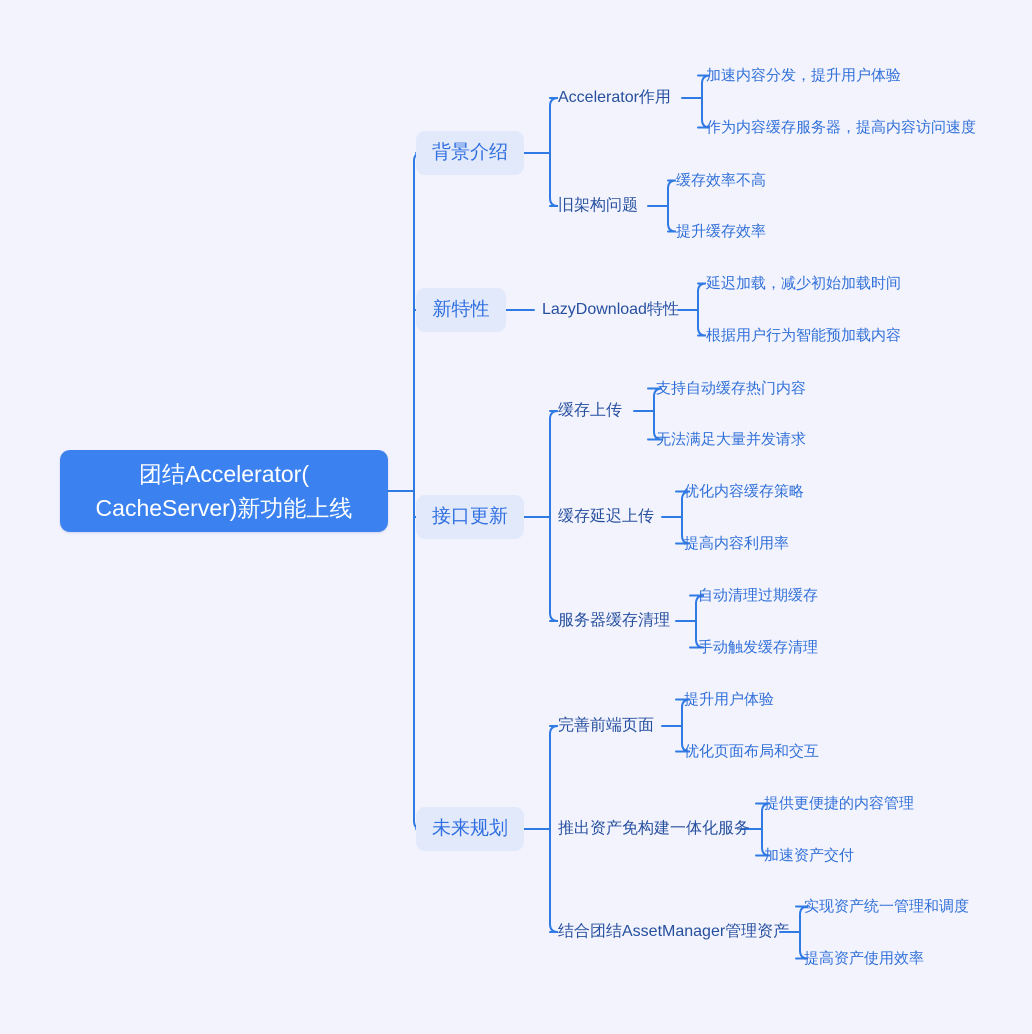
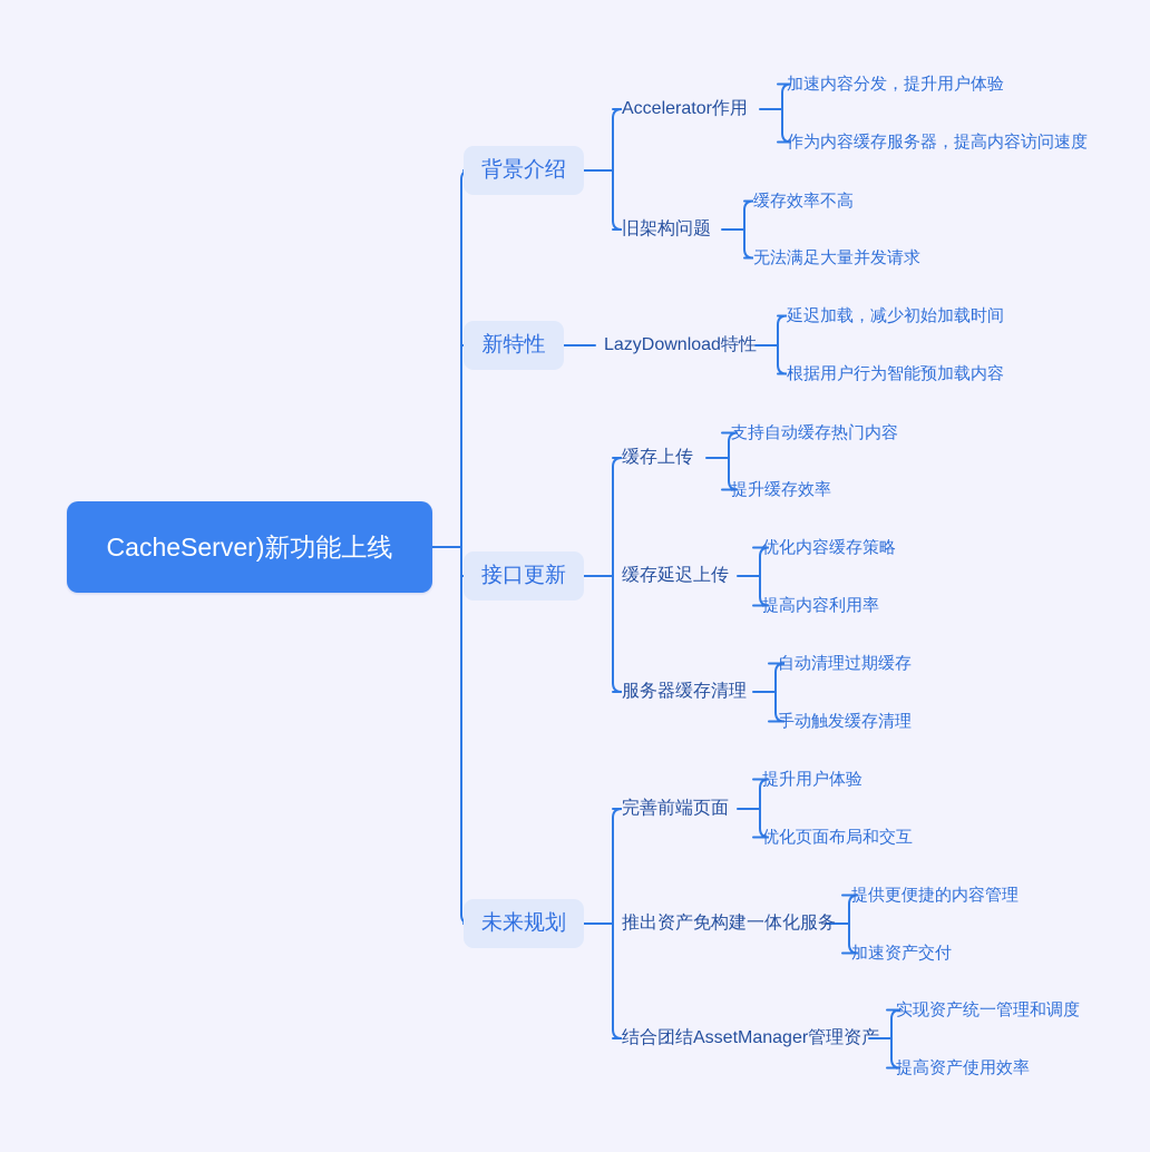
- 团结Accelerator(
  CacheServer)新功能上线
  背景介绍
  Accelerator作用
  加速内容分发，提升用户体验
  作为内容缓存服务器，提高内容访问速度
  旧架构问题
  缓存效率不高
- 提升缓存效率
+ 无法满足大量并发请求
  新特性
  LazyDownload特性
  延迟加载，减少初始加载时间
  根据用户行为智能预加载内容
  接口更新
  缓存上传
  支持自动缓存热门内容
- 无法满足大量并发请求
+ 提升缓存效率
  缓存延迟上传
  优化内容缓存策略
  提高内容利用率
  服务器缓存清理
  自动清理过期缓存
  手动触发缓存清理
  未来规划
  完善前端页面
  提升用户体验
  优化页面布局和交互
  推出资产免构建一体化服务
  提供更便捷的内容管理
  加速资产交付
  结合团结AssetManager管理资产
  实现资产统一管理和调度
  提高资产使用效率
